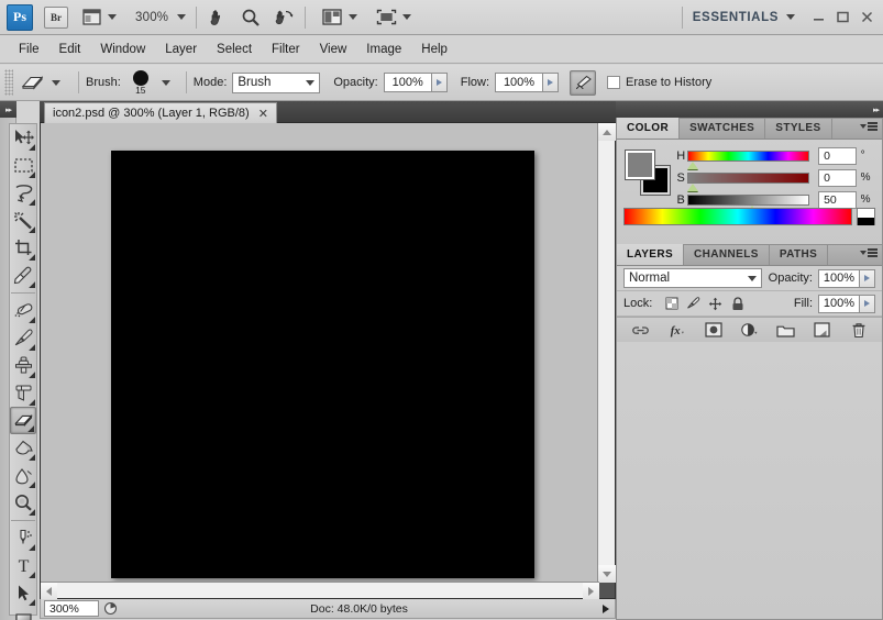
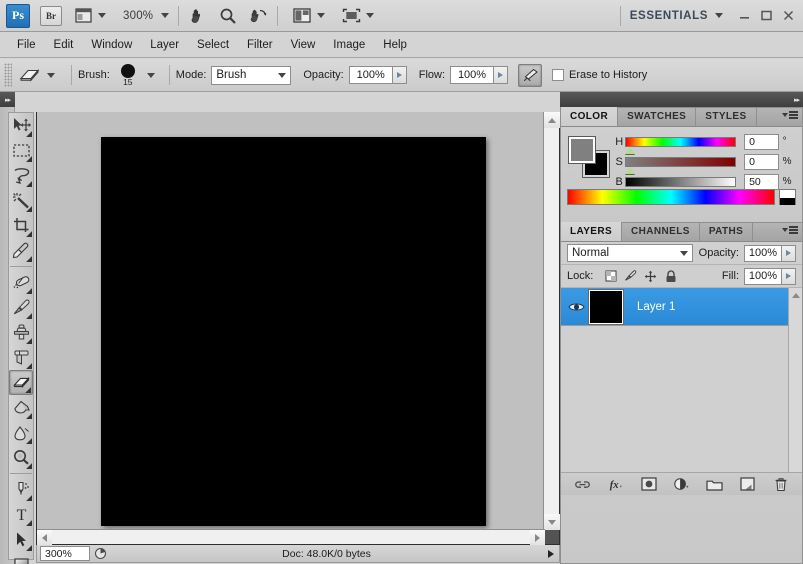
  Ps
  Br
  300%
  ESSENTIALS
  File
  Edit
  Window
  Layer
  Select
  Filter
  View
  Image
  Help
  Brush:
  15
  Mode:
  Brush
  Opacity:
  100%
  Flow:
  100%
  Erase to History
  T
- icon2.psd @ 300% (Layer 1, RGB/8)
- ✕
  300%
  Doc: 48.0K/0 bytes
  COLOR
  SWATCHES
  STYLES
  H
  0
  °
  S
  0
  %
  B
  50
  %
  LAYERS
  CHANNELS
  PATHS
  Normal
  Opacity:
  100%
  Lock:
  Fill:
  100%
+ Layer 1
  fx
